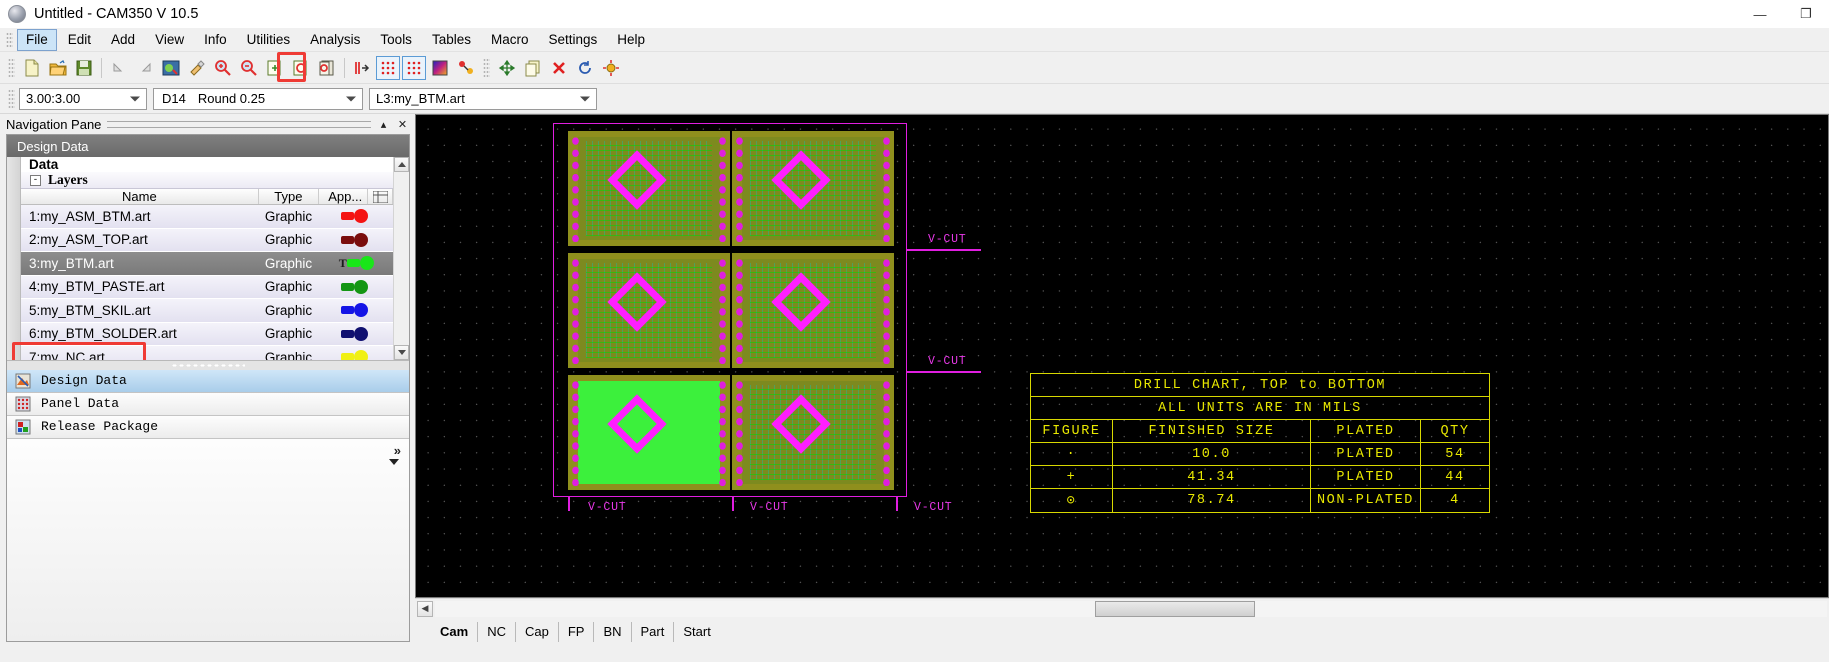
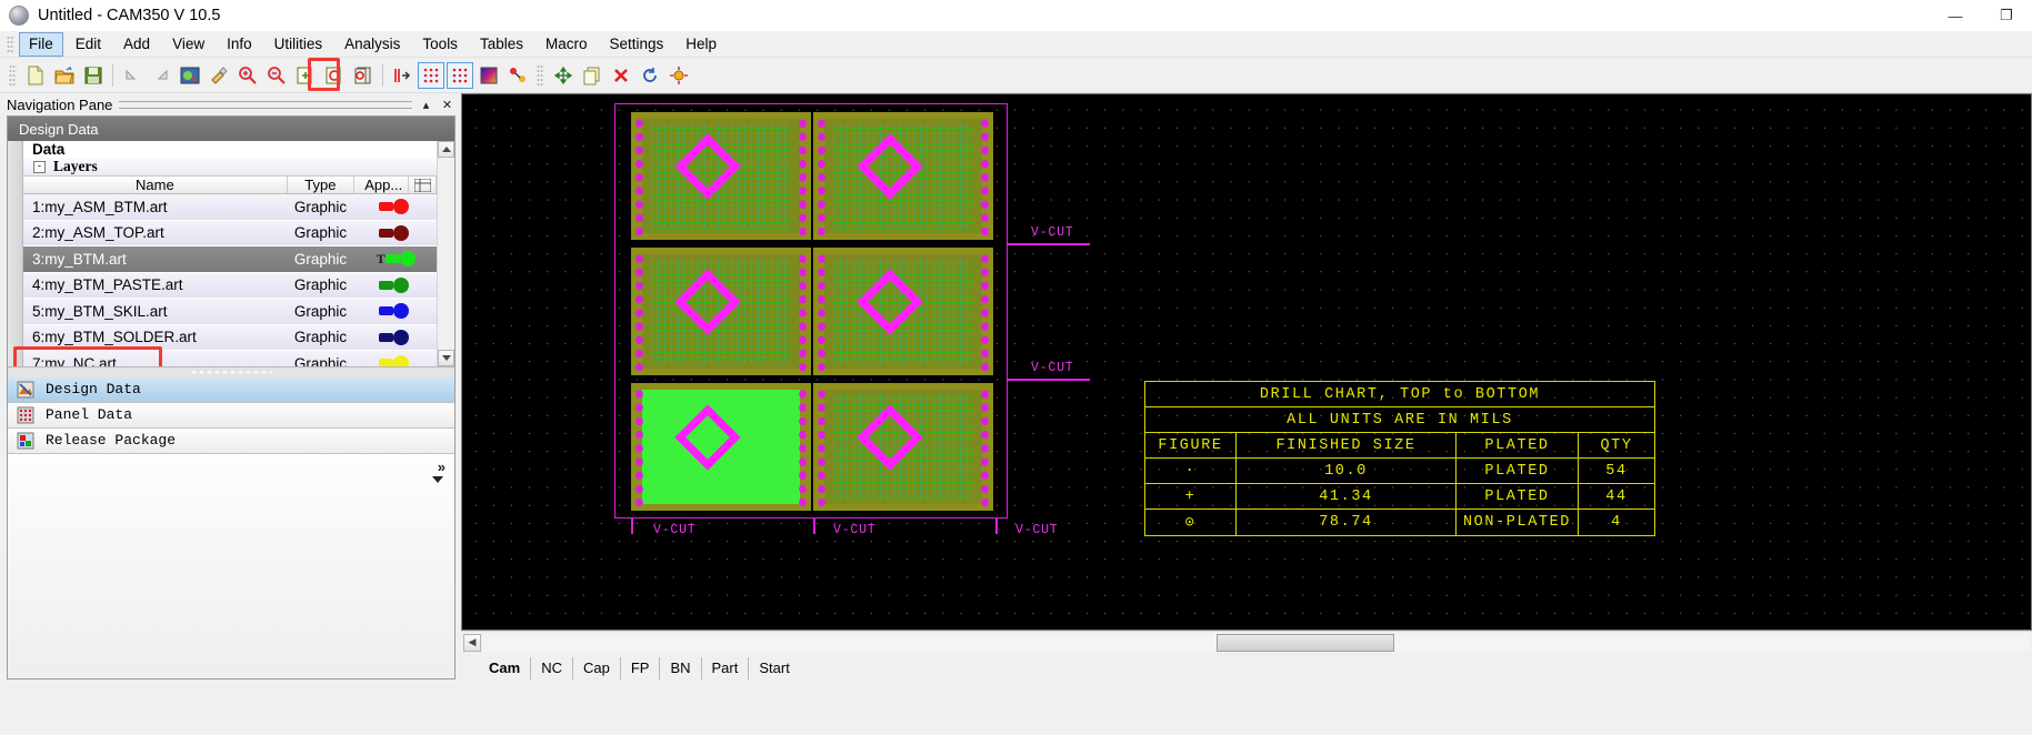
  Untitled - CAM350 V 10.5
  —
  ❐
  File
  Edit
  Add
  View
  Info
  Utilities
  Analysis
  Tools
  Tables
  Macro
  Settings
  Help
- 3.00:3.00
- D14
- Round 0.25
- L3:my_BTM.art
  Navigation Pane
  ▴
  ✕
  Design Data
  Data
  -
  Layers
  Name
  Type
  App...
  1:my_ASM_BTM.art
  Graphic
  2:my_ASM_TOP.art
  Graphic
  3:my_BTM.art
  Graphic
  T
  4:my_BTM_PASTE.art
  Graphic
  5:my_BTM_SKIL.art
  Graphic
  6:my_BTM_SOLDER.art
  Graphic
  7:my_NC.art
  Graphic
  Design Data
  Panel Data
  Release Package
  »
  V-CUT
  V-CUT
  V-CUT
  V-CUT
  V-CUT
  DRILL CHART, TOP to BOTTOM
  ALL UNITS ARE IN MILS
  FIGURE
  FINISHED SIZE
  PLATED
  QTY
  ·
  10.0
  PLATED
  54
  +
  41.34
  PLATED
  44
  ⊙
  78.74
  NON-PLATED
  4
  ◀
  Cam
  NC
  Cap
  FP
  BN
  Part
  Start
